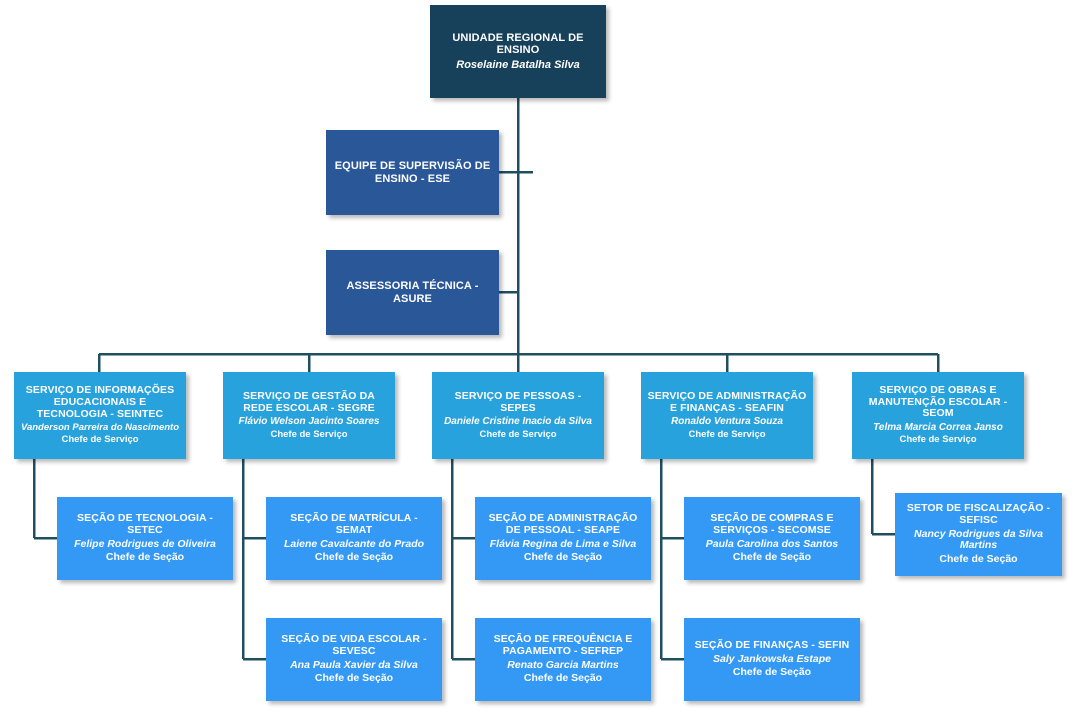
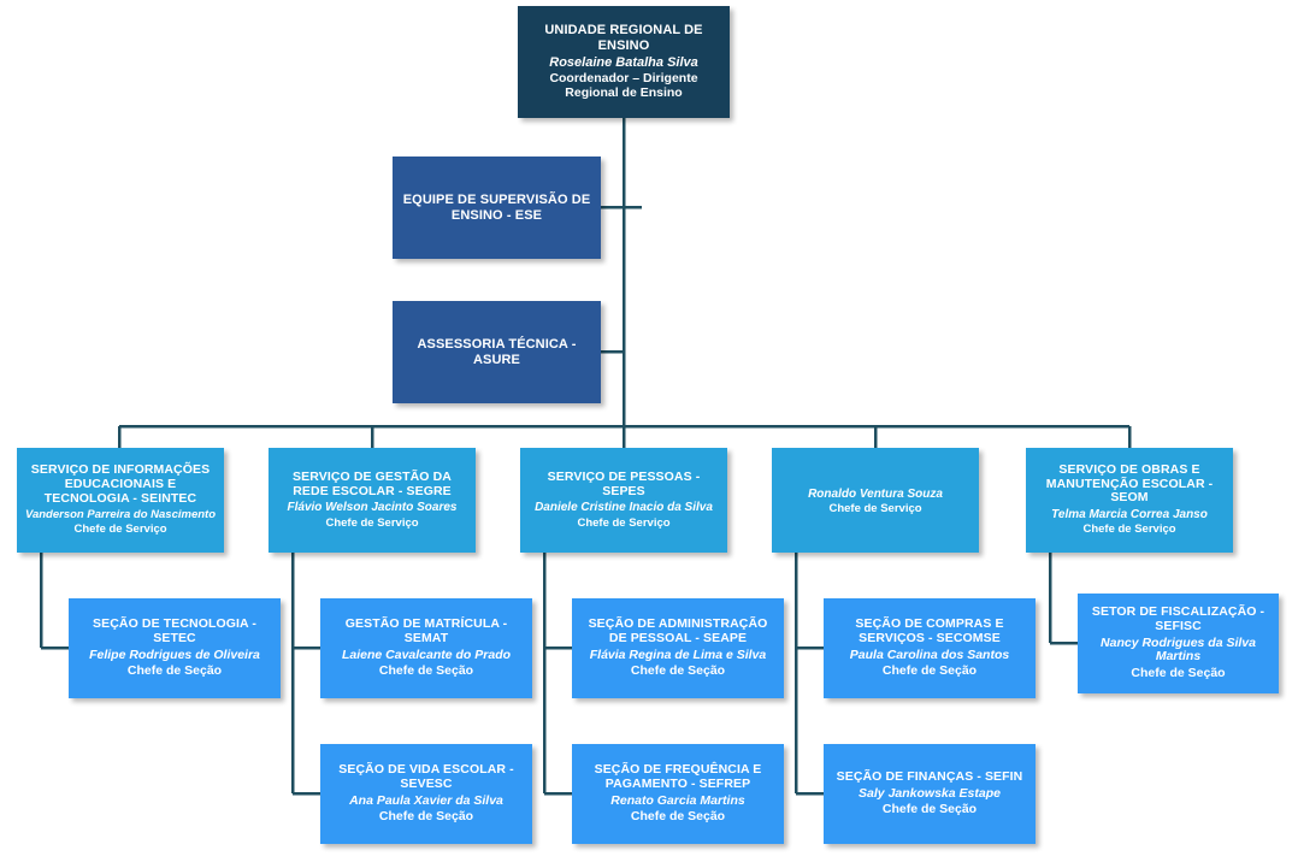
  UNIDADE REGIONAL DE ENSINO
  Roselaine Batalha Silva
+ Coordenador – Dirigente Regional de Ensino
  EQUIPE DE SUPERVISÃO DE ENSINO - ESE
  ASSESSORIA TÉCNICA - ASURE
  SERVIÇO DE INFORMAÇÕES EDUCACIONAIS E TECNOLOGIA - SEINTEC
  Vanderson Parreira do Nascimento
  Chefe de Serviço
  SERVIÇO DE GESTÃO DA REDE ESCOLAR - SEGRE
  Flávio Welson Jacinto Soares
  Chefe de Serviço
  SERVIÇO DE PESSOAS - SEPES
  Daniele Cristine Inacio da Silva
  Chefe de Serviço
- SERVIÇO DE ADMINISTRAÇÃO E FINANÇAS - SEAFIN
  Ronaldo Ventura Souza
  Chefe de Serviço
  SERVIÇO DE OBRAS E MANUTENÇÃO ESCOLAR - SEOM
  Telma Marcia Correa Janso
  Chefe de Serviço
  SEÇÃO DE TECNOLOGIA - SETEC
  Felipe Rodrigues de Oliveira
  Chefe de Seção
- SEÇÃO DE MATRÍCULA - SEMAT
+ GESTÃO DE MATRÍCULA - SEMAT
  Laiene Cavalcante do Prado
  Chefe de Seção
  SEÇÃO DE ADMINISTRAÇÃO DE PESSOAL - SEAPE
  Flávia Regina de Lima e Silva
  Chefe de Seção
  SEÇÃO DE COMPRAS E SERVIÇOS - SECOMSE
  Paula Carolina dos Santos
  Chefe de Seção
  SETOR DE FISCALIZAÇÃO - SEFISC
  Nancy Rodrigues da Silva Martins
  Chefe de Seção
  SEÇÃO DE VIDA ESCOLAR - SEVESC
  Ana Paula Xavier da Silva
  Chefe de Seção
  SEÇÃO DE FREQUÊNCIA E PAGAMENTO - SEFREP
  Renato Garcia Martins
  Chefe de Seção
  SEÇÃO DE FINANÇAS - SEFIN
  Saly Jankowska Estape
  Chefe de Seção
